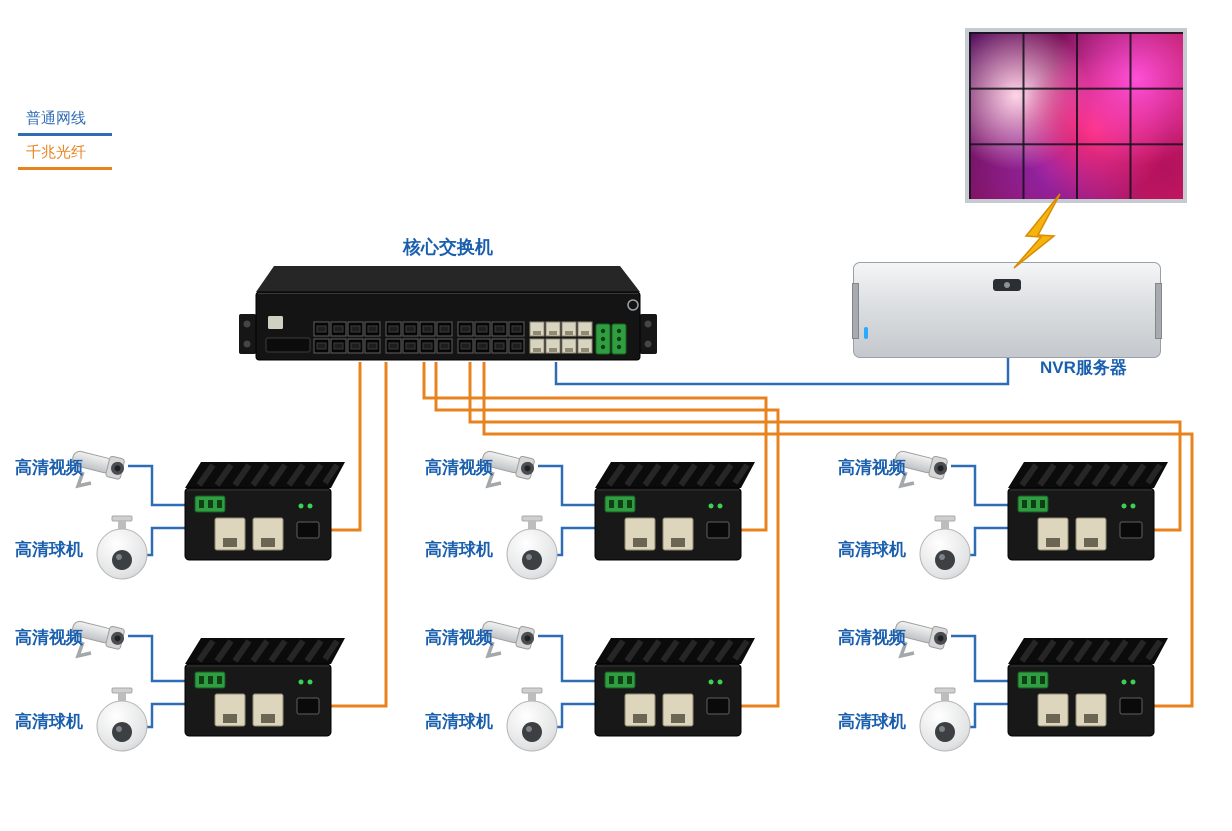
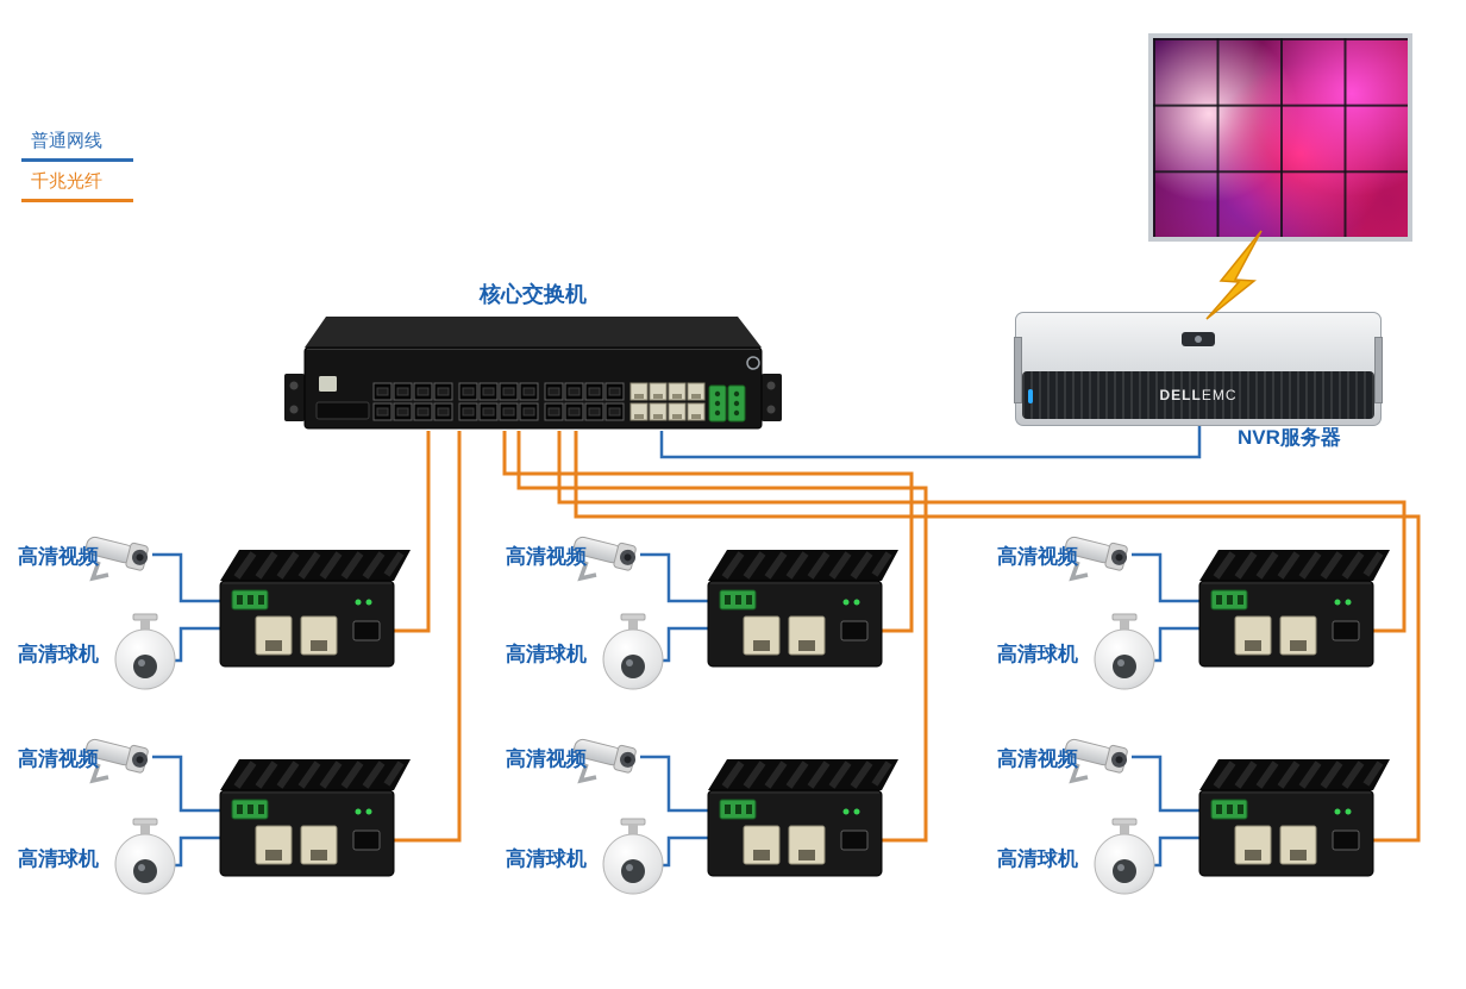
+ DELLEMC
  普通网线
  千兆光纤
  核心交换机
  NVR服务器
  高清视频
  高清球机
  高清视频
  高清球机
  高清视频
  高清球机
  高清视频
  高清球机
  高清视频
  高清球机
  高清视频
  高清球机
